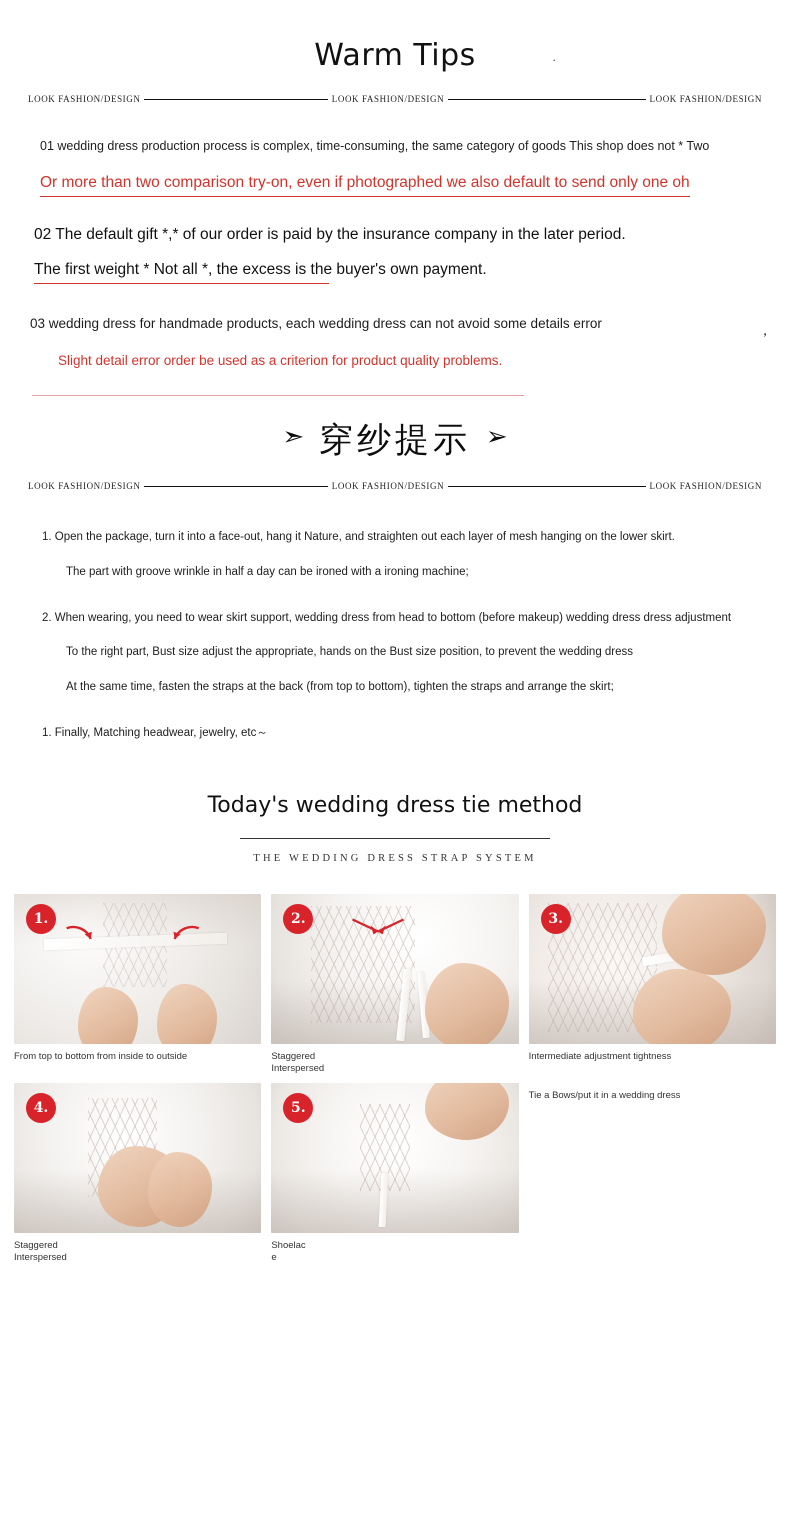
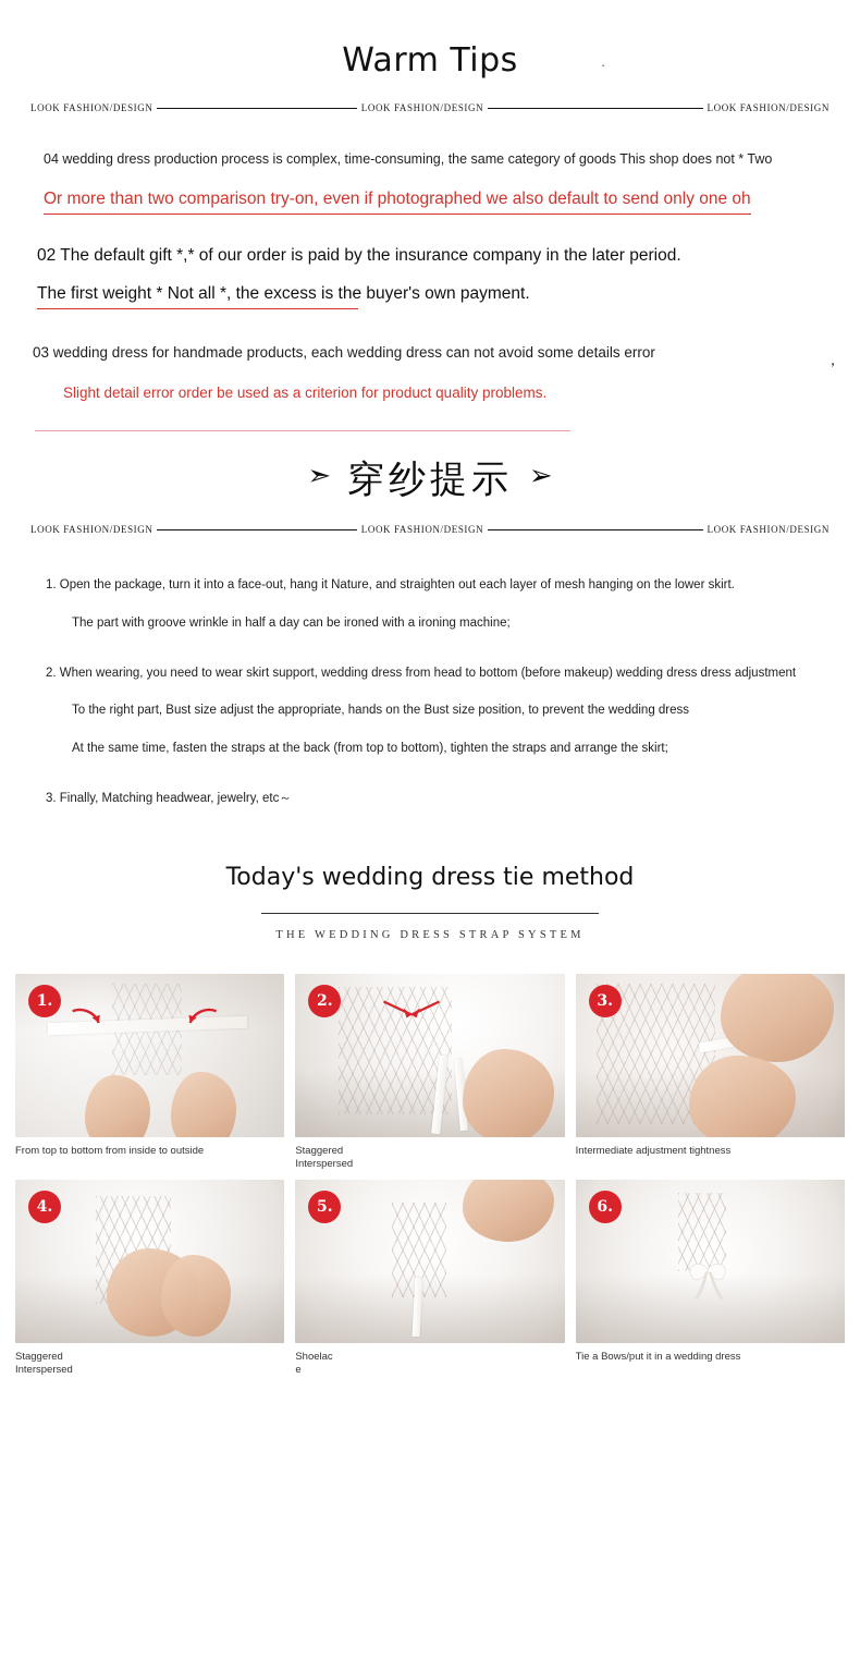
  Warm Tips
  ·
  LOOK FASHION/DESIGN
  LOOK FASHION/DESIGN
  LOOK FASHION/DESIGN
- 01 wedding dress production process is complex, time-consuming, the same category of goods This shop does not * Two
+ 04 wedding dress production process is complex, time-consuming, the same category of goods This shop does not * Two
  Or more than two comparison try-on, even if photographed we also default to send only one oh
  02 The default gift *,* of our order is paid by the insurance company in the later period.
  The first weight * Not all *, the excess is the buyer's own payment.
  03 wedding dress for handmade products, each wedding dress can not avoid some details error
  ，
  Slight detail error order be used as a criterion for product quality problems.
  ➣ 穿纱提示 ➢
  LOOK FASHION/DESIGN
  LOOK FASHION/DESIGN
  LOOK FASHION/DESIGN
  1. Open the package, turn it into a face-out, hang it Nature, and straighten out each layer of mesh hanging on the lower skirt.
  The part with groove wrinkle in half a day can be ironed with a ironing machine;
  2. When wearing, you need to wear skirt support, wedding dress from head to bottom (before makeup) wedding dress dress adjustment
  To the right part, Bust size adjust the appropriate, hands on the Bust size position, to prevent the wedding dress
  At the same time, fasten the straps at the back (from top to bottom), tighten the straps and arrange the skirt;
- 1. Finally, Matching headwear, jewelry, etc～
+ 3. Finally, Matching headwear, jewelry, etc～
  Today's wedding dress tie method
  THE WEDDING DRESS STRAP SYSTEM
  1.
  From top to bottom from inside to outside
  2.
  Staggered
  Interspersed
  3.
  Intermediate adjustment tightness
  4.
  Staggered
  Interspersed
  5.
  Shoelac
  e
+ 6.
  Tie a Bows/put it in a wedding dress
